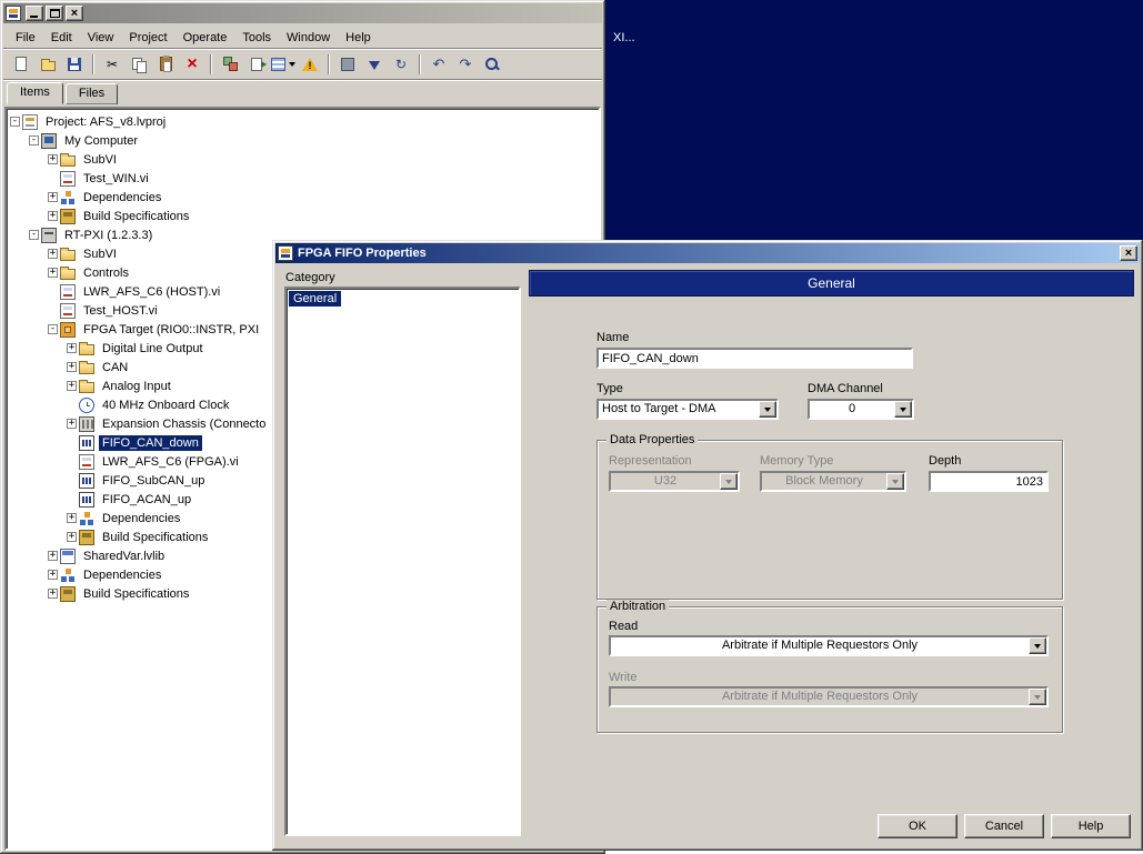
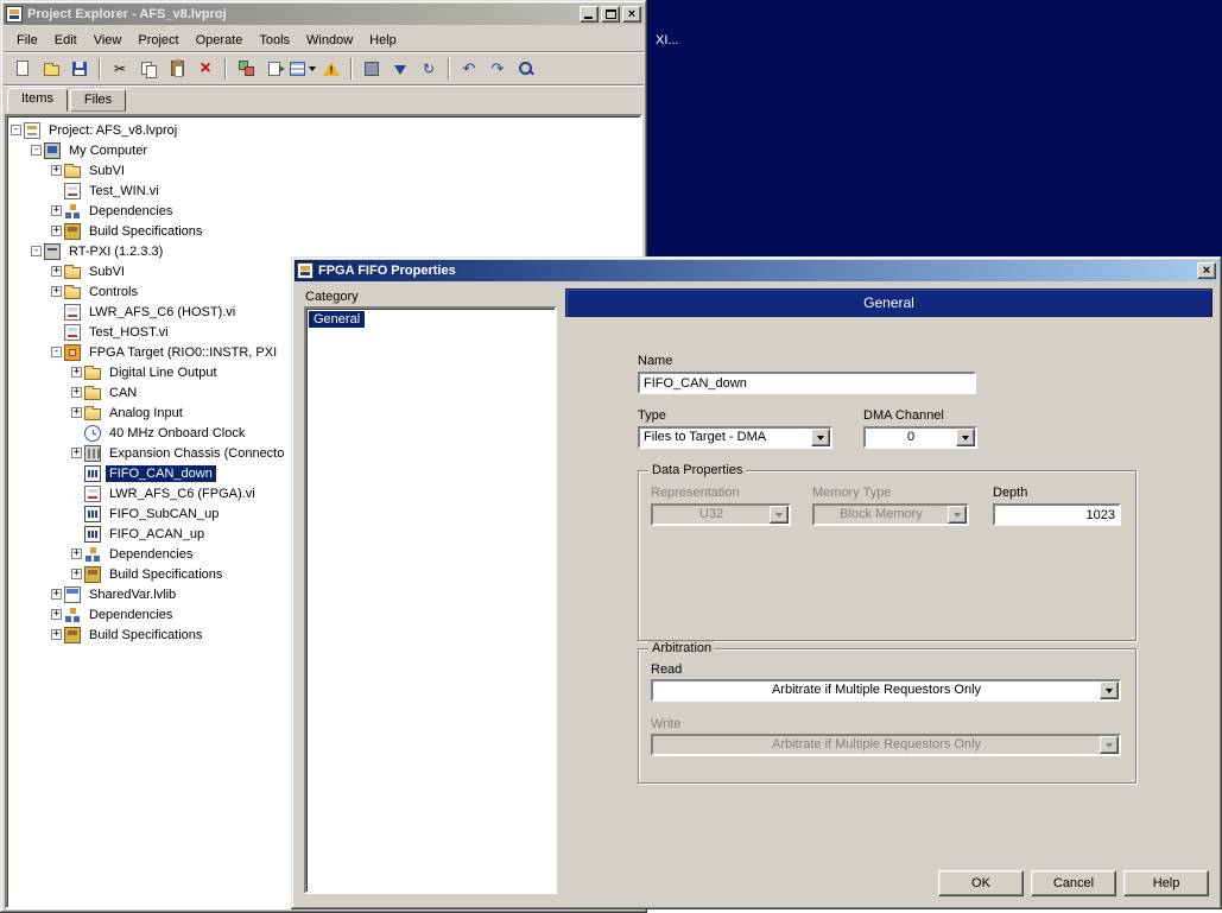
  XI...
+ Project Explorer - AFS_v8.lvproj
  ×
  File
  Edit
  View
  Project
  Operate
  Tools
  Window
  Help
  Items
  Files
  -
  Project: AFS_v8.lvproj
  -
  My Computer
  +
  SubVI
  Test_WIN.vi
  +
  Dependencies
  +
  Build Specifications
  -
  RT-PXI (1.2.3.3)
  +
  SubVI
  +
  Controls
  LWR_AFS_C6 (HOST).vi
  Test_HOST.vi
  -
  FPGA Target (RIO0::INSTR, PXI
  +
  Digital Line Output
  +
  CAN
  +
  Analog Input
  40 MHz Onboard Clock
  +
  Expansion Chassis (Connecto
  FIFO_CAN_down
  LWR_AFS_C6 (FPGA).vi
  FIFO_SubCAN_up
  FIFO_ACAN_up
  +
  Dependencies
  +
  Build Specifications
  +
  SharedVar.lvlib
  +
  Dependencies
  +
  Build Specifications
  FPGA FIFO Properties
  ×
  Category
  General
  General
  Name
  FIFO_CAN_down
  Type
- Host to Target - DMA
+ Files to Target - DMA
  DMA Channel
  0
  Data Properties
  Representation
  U32
  Memory Type
  Block Memory
  Depth
  1023
  Arbitration
  Read
  Arbitrate if Multiple Requestors Only
  Write
  Arbitrate if Multiple Requestors Only
  OK
  Cancel
  Help
